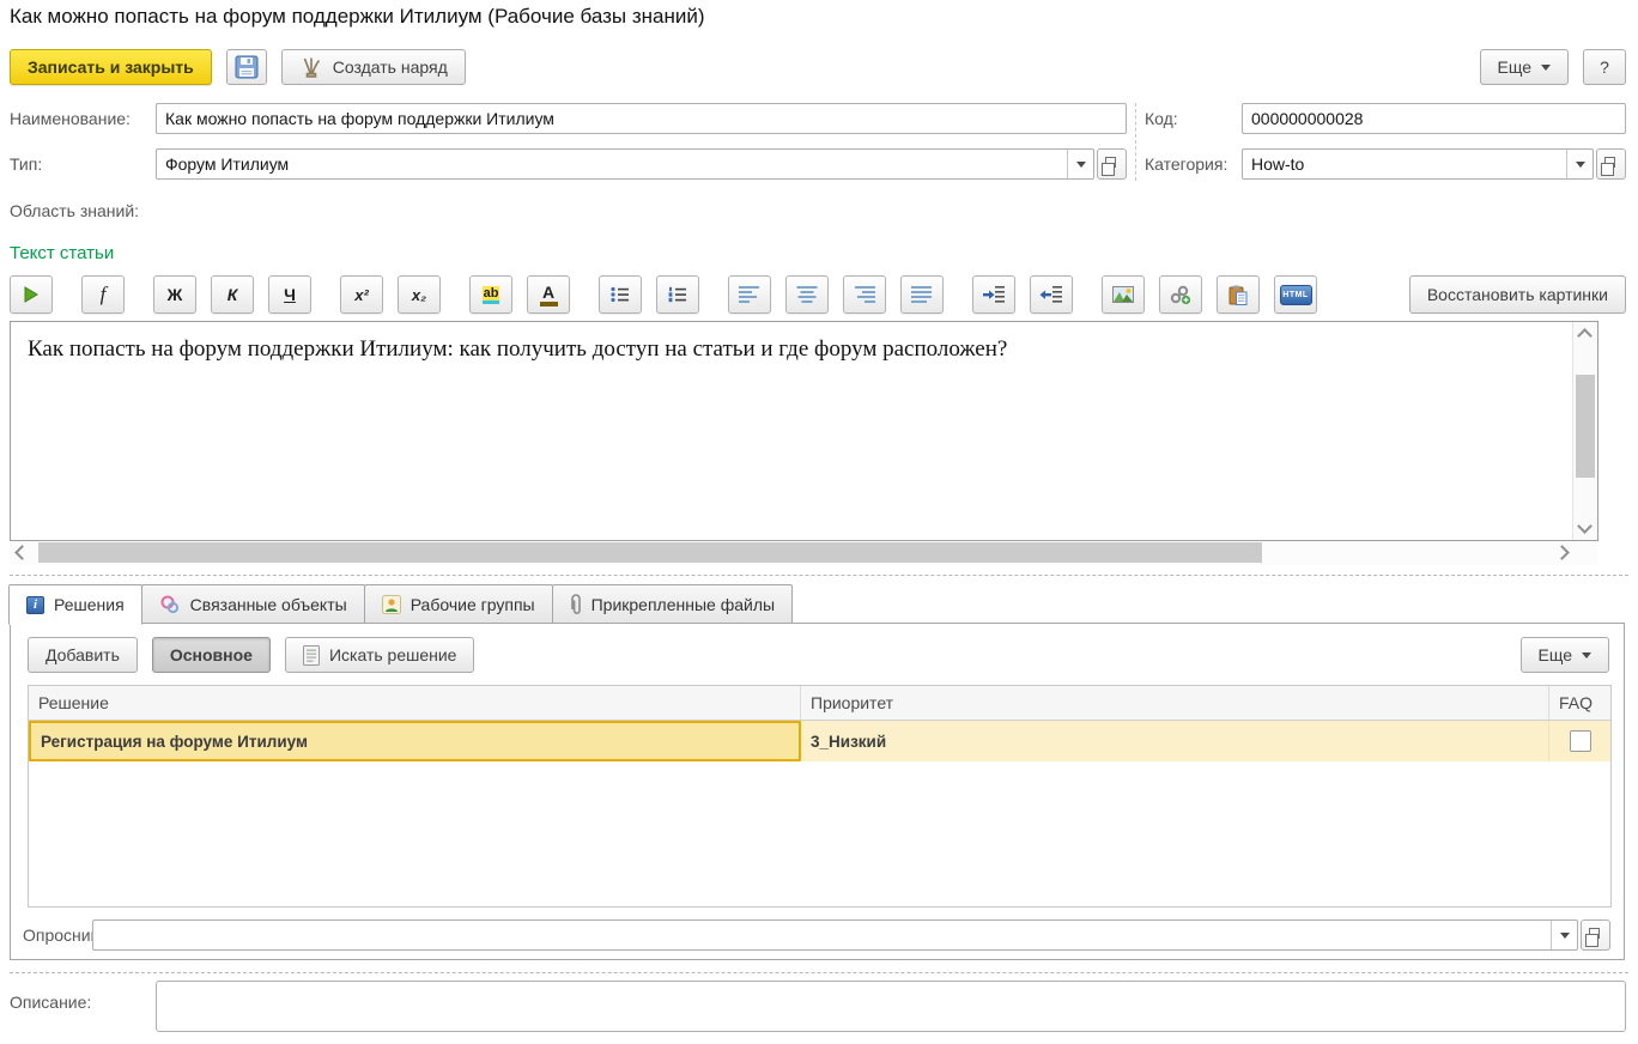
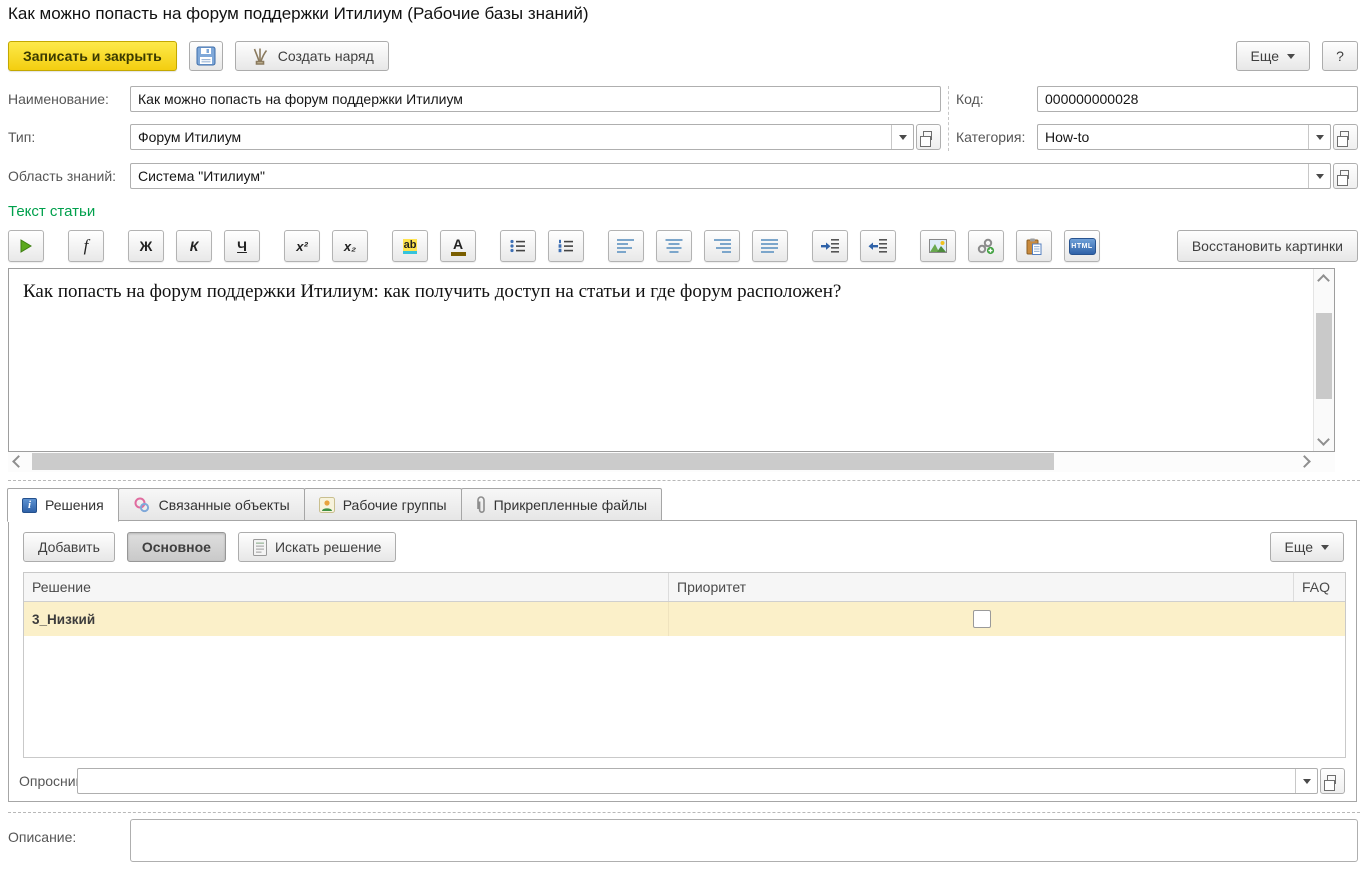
  Как можно попасть на форум поддержки Итилиум (Рабочие базы знаний)
  Записать и закрыть
  Создать наряд
  Еще
  ?
  Наименование:
  Как можно попасть на форум поддержки Итилиум
  Код:
  000000000028
  Тип:
  Форум Итилиум
  Категория:
  How-to
  Область знаний:
+ Система "Итилиум"
  Текст статьи
  f
  Ж
  К
  Ч
  x²
  x₂
  ab
  A
  Восстановить картинки
  Как попасть на форум поддержки Итилиум: как получить доступ на статьи и где форум расположен?
  i
  Решения
  Связанные объекты
  Рабочие группы
  Прикрепленные файлы
  Добавить
  Основное
  Искать решение
  Еще
  Решение
  Приоритет
  FAQ
- Регистрация на форуме Итилиум
  3_Низкий
  Опросни
  Описание:
